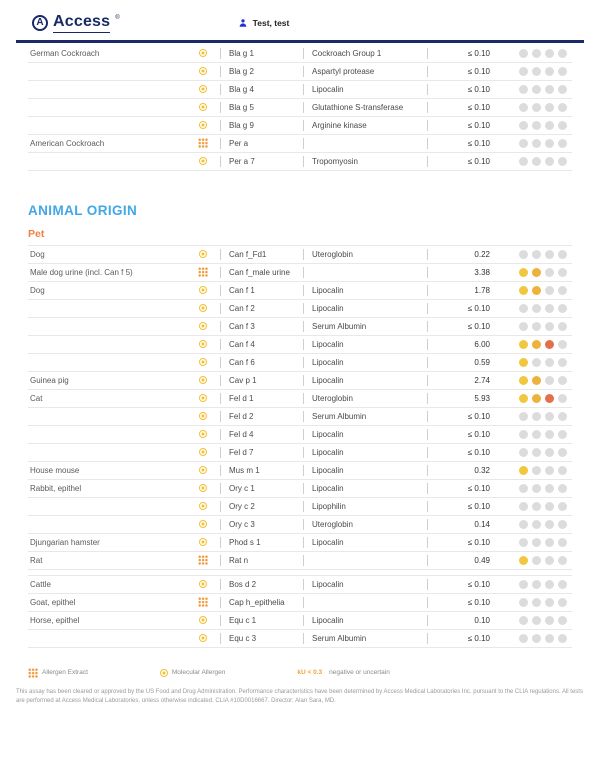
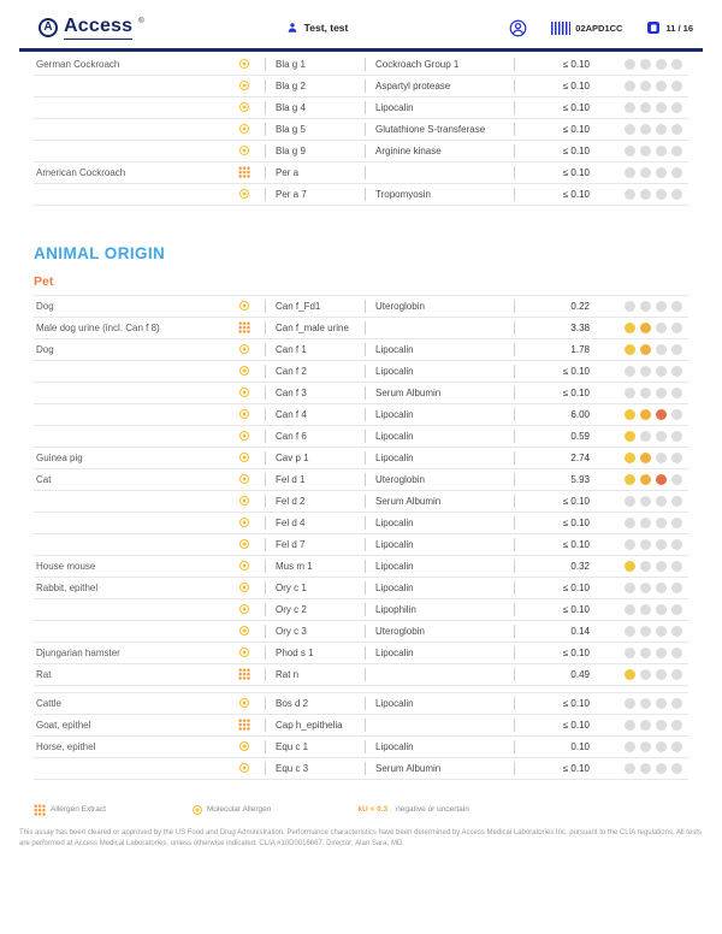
  A
  Access
  Test, test
+ 02APD1CC
+ 11 / 16
  German Cockroach
  Bla g 1
  Cockroach Group 1
  ≤ 0.10
  Bla g 2
  Aspartyl protease
  ≤ 0.10
  Bla g 4
  Lipocalin
  ≤ 0.10
  Bla g 5
  Glutathione S-transferase
  ≤ 0.10
  Bla g 9
  Arginine kinase
  ≤ 0.10
  American Cockroach
  Per a
  ≤ 0.10
  Per a 7
  Tropomyosin
  ≤ 0.10
  ANIMAL ORIGIN
  Pet
  Dog
  Can f_Fd1
  Uteroglobin
  0.22
- Male dog urine (incl. Can f 5)
+ Male dog urine (incl. Can f 8)
  Can f_male urine
  3.38
  Dog
  Can f 1
  Lipocalin
  1.78
  Can f 2
  Lipocalin
  ≤ 0.10
  Can f 3
  Serum Albumin
  ≤ 0.10
  Can f 4
  Lipocalin
  6.00
  Can f 6
  Lipocalin
  0.59
  Guinea pig
  Cav p 1
  Lipocalin
  2.74
  Cat
  Fel d 1
  Uteroglobin
  5.93
  Fel d 2
  Serum Albumin
  ≤ 0.10
  Fel d 4
  Lipocalin
  ≤ 0.10
  Fel d 7
  Lipocalin
  ≤ 0.10
  House mouse
  Mus m 1
  Lipocalin
  0.32
  Rabbit, epithel
  Ory c 1
  Lipocalin
  ≤ 0.10
  Ory c 2
  Lipophilin
  ≤ 0.10
  Ory c 3
  Uteroglobin
  0.14
  Djungarian hamster
  Phod s 1
  Lipocalin
  ≤ 0.10
  Rat
  Rat n
  0.49
  Cattle
  Bos d 2
  Lipocalin
  ≤ 0.10
  Goat, epithel
  Cap h_epithelia
  ≤ 0.10
  Horse, epithel
  Equ c 1
  Lipocalin
  0.10
  Equ c 3
  Serum Albumin
  ≤ 0.10
